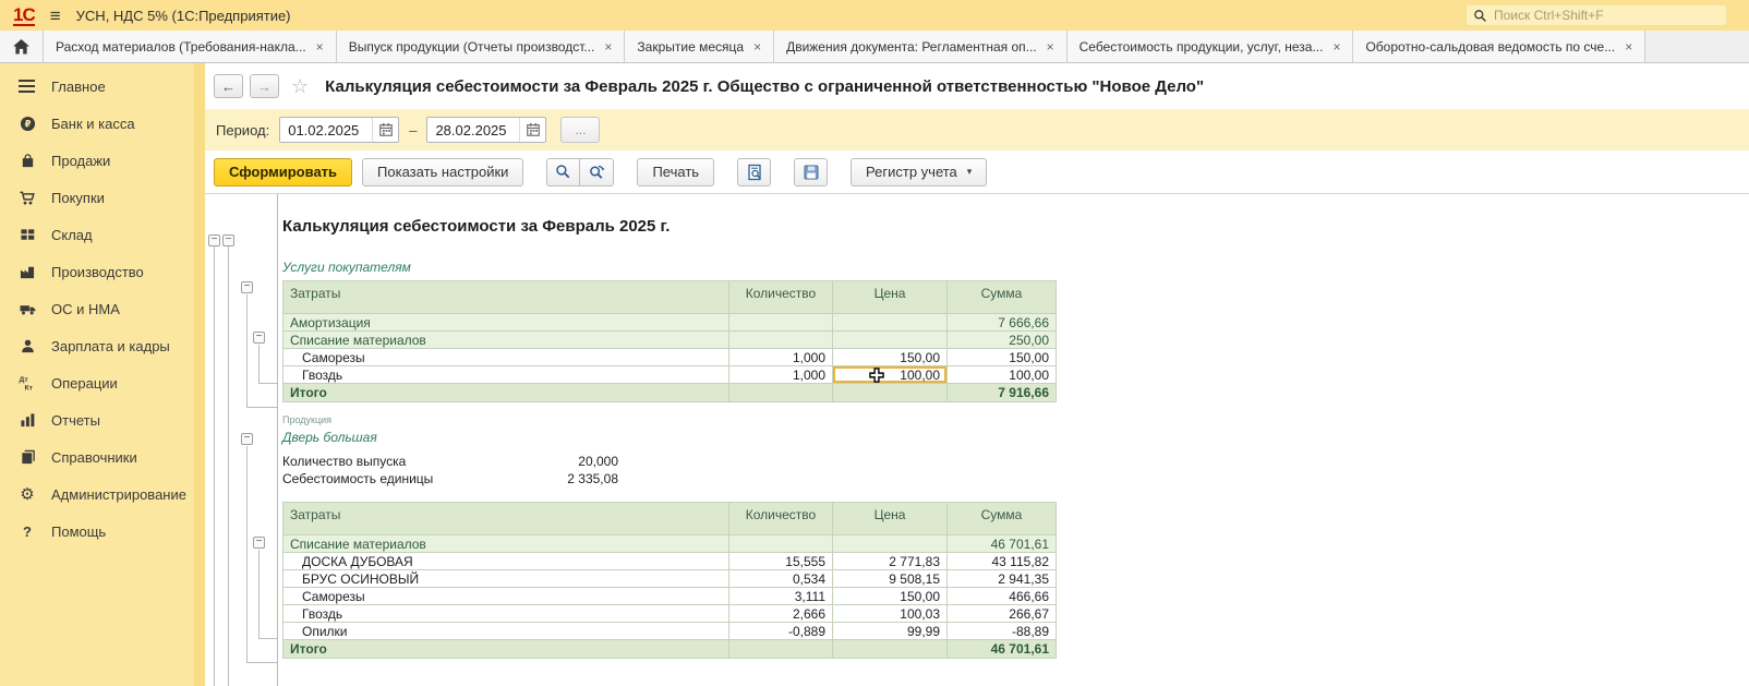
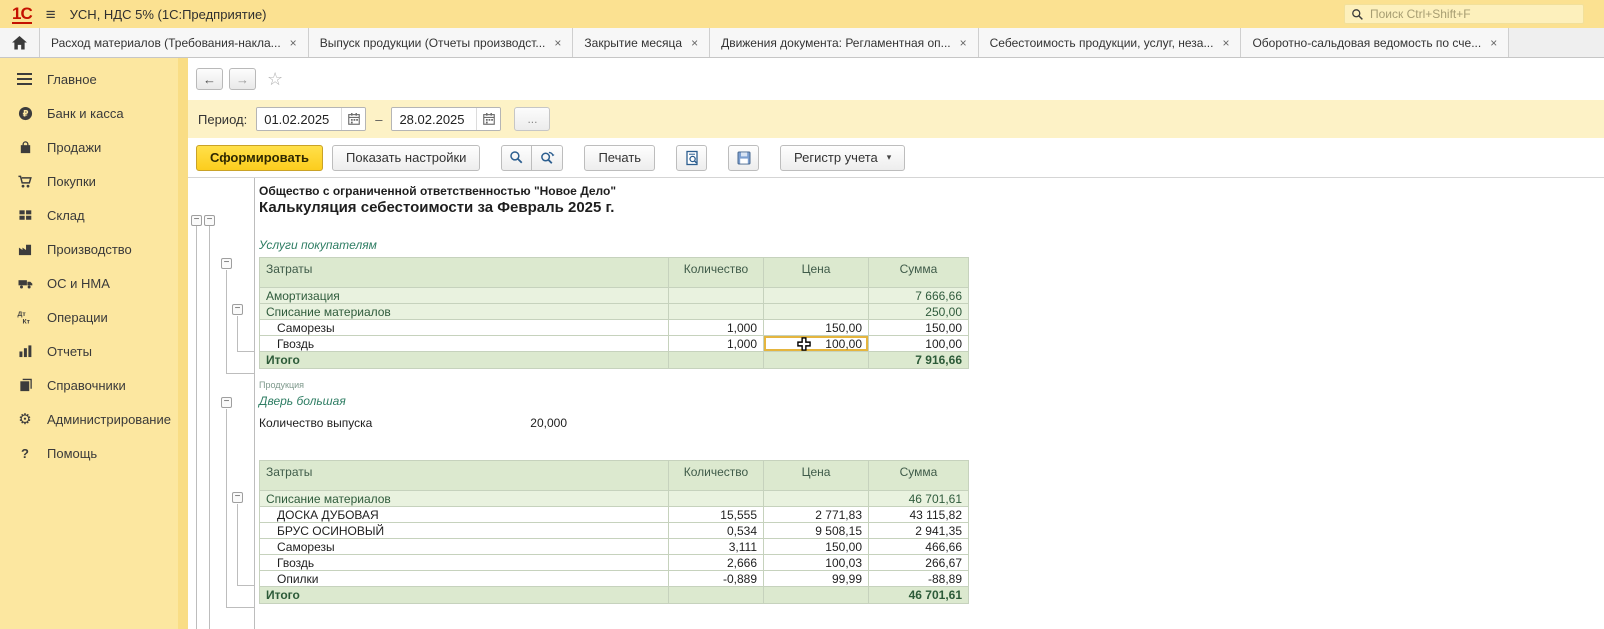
  1С
  ≡
  УСН, НДС 5% (1С:Предприятие)
  Поиск Ctrl+Shift+F
  Расход материалов (Требования-накла...
  ×
  Выпуск продукции (Отчеты производст...
  ×
  Закрытие месяца
  ×
  Движения документа: Регламентная оп...
  ×
  Себестоимость продукции, услуг, неза...
  ×
  Оборотно-сальдовая ведомость по сче...
  ×
  Главное
  ₽
  Банк и касса
  Продажи
  Покупки
  Склад
  Производство
  ОС и НМА
- Зарплата и кадры
  Операции
  Отчеты
  Справочники
  ⚙
  Администрирование
  ?
  Помощь
  ←
  →
  ☆
- Калькуляция себестоимости за Февраль 2025 г. Общество с ограниченной ответственностью "Новое Дело"
  Период:
  01.02.2025
  –
  28.02.2025
  ...
  Сформировать
  Показать настройки
  Печать
  Регистр учета
  ▾
  −
  −
  −
  −
  −
  −
+ Общество с ограниченной ответственностью "Новое Дело"
  Калькуляция себестоимости за Февраль 2025 г.
  Услуги покупателям
  Затраты	Количество	Цена	Сумма
  Амортизация			7 666,66
  Списание материалов			250,00
  Саморезы	1,000	150,00	150,00
  Гвоздь	1,000	100,00	100,00
  Итого			7 916,66
  Продукция
  Дверь большая
  Количество выпуска
  20,000
- Себестоимость единицы
- 2 335,08
  Затраты	Количество	Цена	Сумма
  Списание материалов			46 701,61
  ДОСКА ДУБОВАЯ	15,555	2 771,83	43 115,82
  БРУС ОСИНОВЫЙ	0,534	9 508,15	2 941,35
  Саморезы	3,111	150,00	466,66
  Гвоздь	2,666	100,03	266,67
  Опилки	-0,889	99,99	-88,89
  Итого			46 701,61
